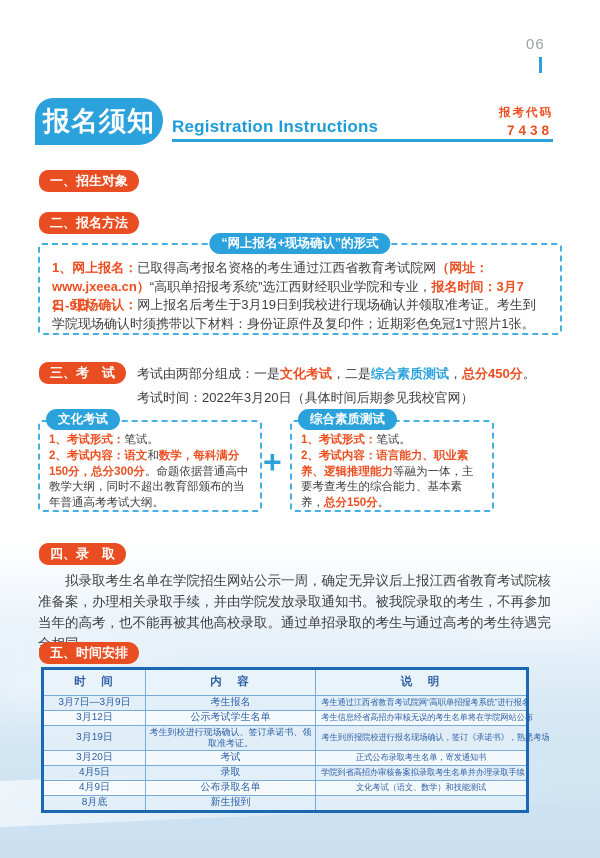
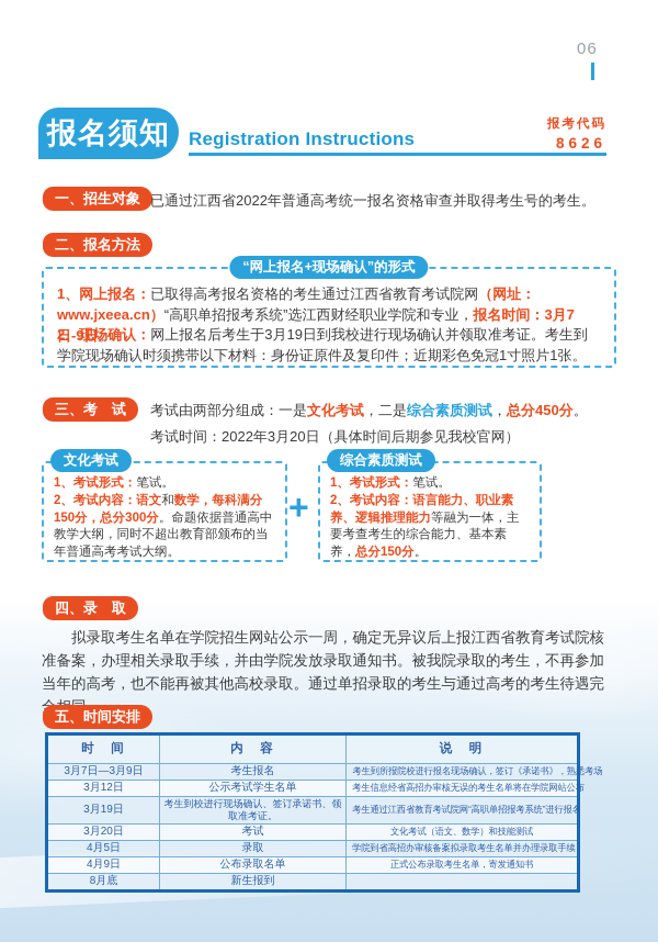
  06
  报名须知
  Registration Instructions
  报考代码
- 7438
+ 8626
  一、招生对象
+ 已通过江西省2022年普通高考统一报名资格审查并取得考生号的考生。
  二、报名方法
  “网上报名+现场确认”的形式
  1、网上报名：已取得高考报名资格的考生通过江西省教育考试院网（网址：www.jxeea.cn）“高职单招报考系统”选江西财经职业学院和专业，报名时间：3月7日-9日。
  2、现场确认：网上报名后考生于3月19日到我校进行现场确认并领取准考证。考生到学院现场确认时须携带以下材料：身份证原件及复印件；近期彩色免冠1寸照片1张。
  三、考 试
  考试由两部分组成：一是文化考试，二是综合素质测试，总分450分。
  考试时间：2022年3月20日（具体时间后期参见我校官网）
  文化考试
  1、考试形式：笔试。
  2、考试内容：语文和数学，每科满分150分，总分300分。命题依据普通高中教学大纲，同时不超出教育部颁布的当年普通高考考试大纲。
  +
  综合素质测试
  1、考试形式：笔试。
  2、考试内容：语言能力、职业素养、逻辑推理能力等融为一体，主要考查考生的综合能力、基本素养，总分150分。
  四、录 取
  拟录取考生名单在学院招生网站公示一周，确定无异议后上报江西省教育考试院核准备案，办理相关录取手续，并由学院发放录取通知书。被我院录取的考生，不再参加当年的高考，也不能再被其他高校录取。通过单招录取的考生与通过高考的考生待遇完
  五、时间安排
  时 间	内 容	说 明
- 3月7日—3月9日	考生报名	考生通过江西省教育考试院网“高职单招报考系统”进行报名
+ 3月7日—3月9日	考生报名	考生到所报院校进行报名现场确认，签订《承诺书》，熟悉考场
  3月12日	公示考试学生名单	考生信息经省高招办审核无误的考生名单将在学院网站公布
- 3月19日	考生到校进行现场确认、签订承诺书、领取准考证。	考生到所报院校进行报名现场确认，签订《承诺书》，熟悉考场
+ 3月19日	考生到校进行现场确认、签订承诺书、领取准考证。	考生通过江西省教育考试院网“高职单招报考系统”进行报名
- 3月20日	考试	正式公布录取考生名单，寄发通知书
+ 3月20日	考试	文化考试（语文、数学）和技能测试
  4月5日	录取	学院到省高招办审核备案拟录取考生名单并办理录取手续
- 4月9日	公布录取名单	文化考试（语文、数学）和技能测试
+ 4月9日	公布录取名单	正式公布录取考生名单，寄发通知书
  8月底	新生报到
